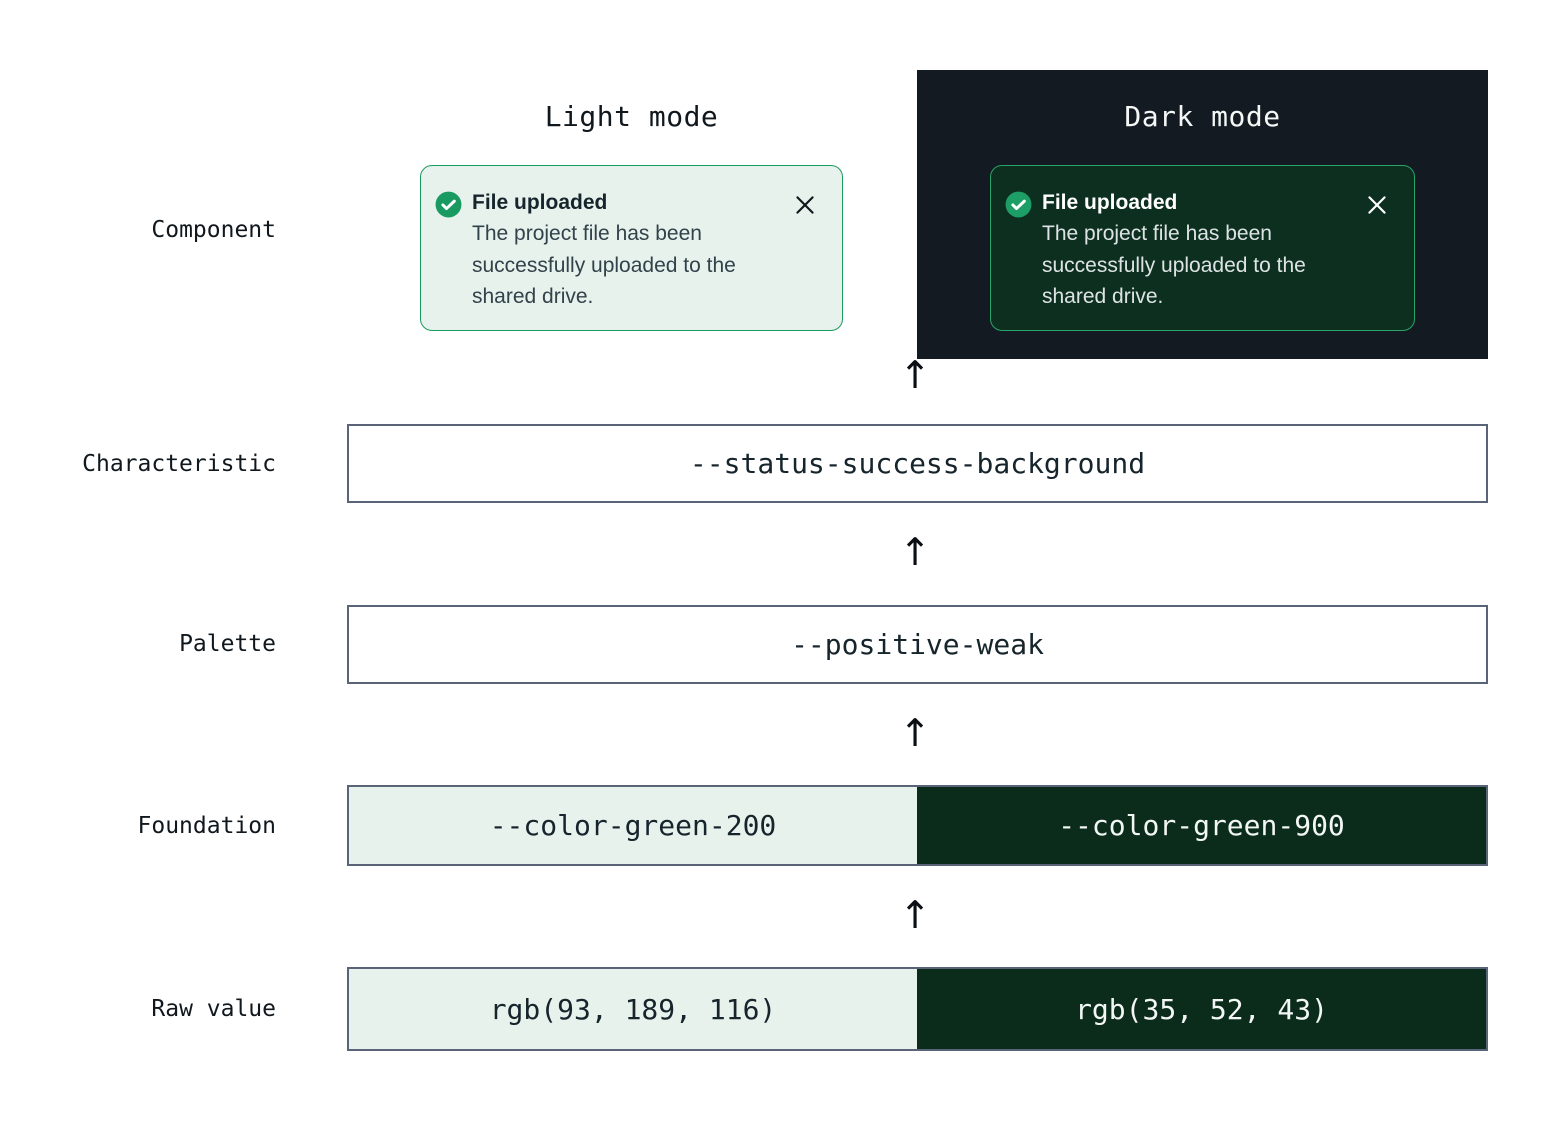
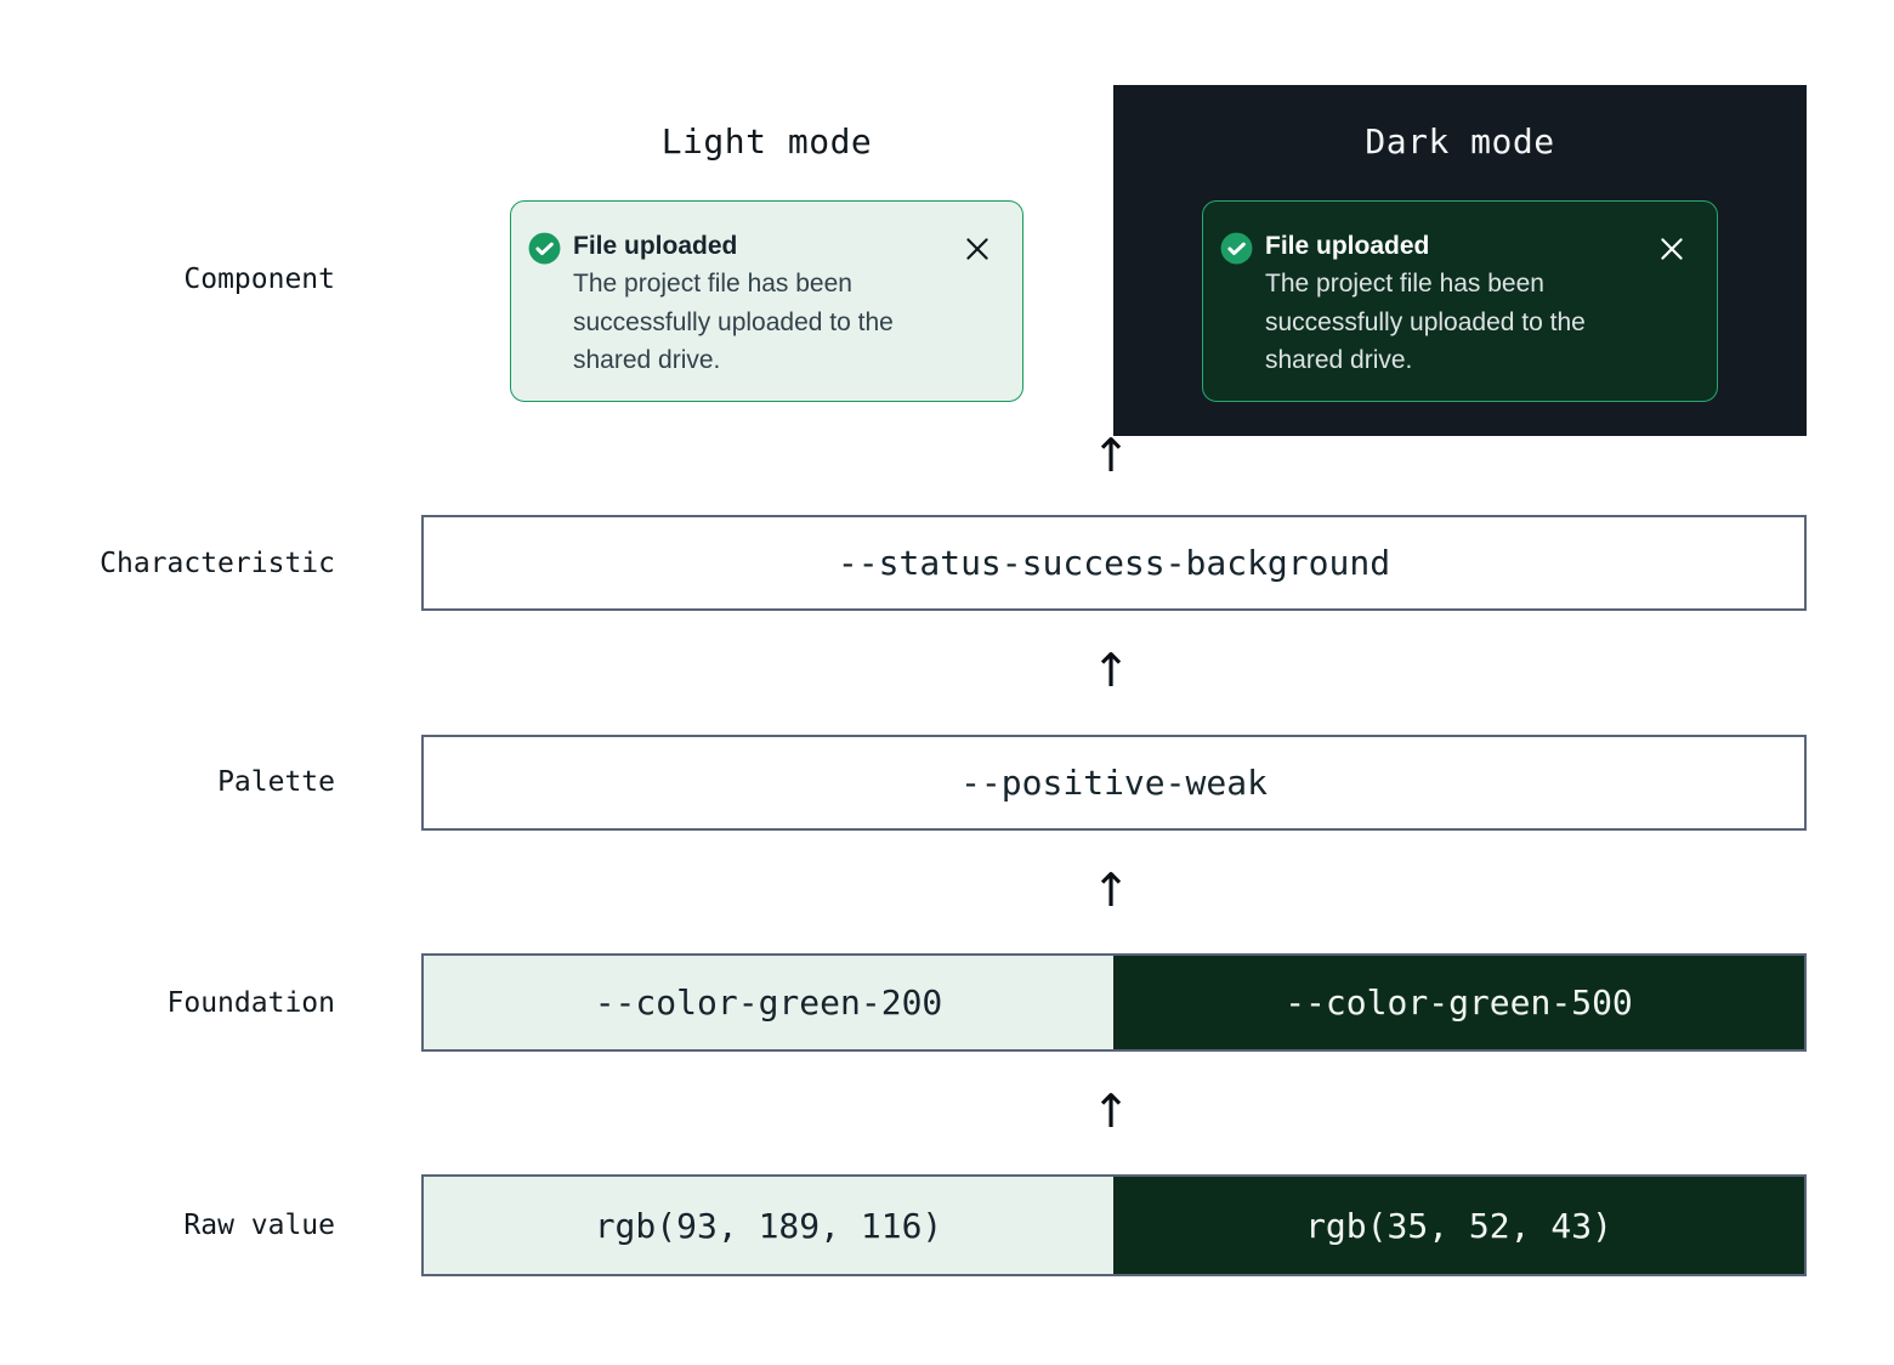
  Light mode
  Dark mode
  File uploaded
  The project file has been successfully uploaded to the shared drive.
  File uploaded
  The project file has been successfully uploaded to the shared drive.
  ↑
  ↑
  ↑
  ↑
  Component
  Characteristic
  Palette
  Foundation
  Raw value
  --status-success-background
  --positive-weak
  --color-green-200
- --color-green-900
+ --color-green-500
  rgb(93, 189, 116)
  rgb(35, 52, 43)
